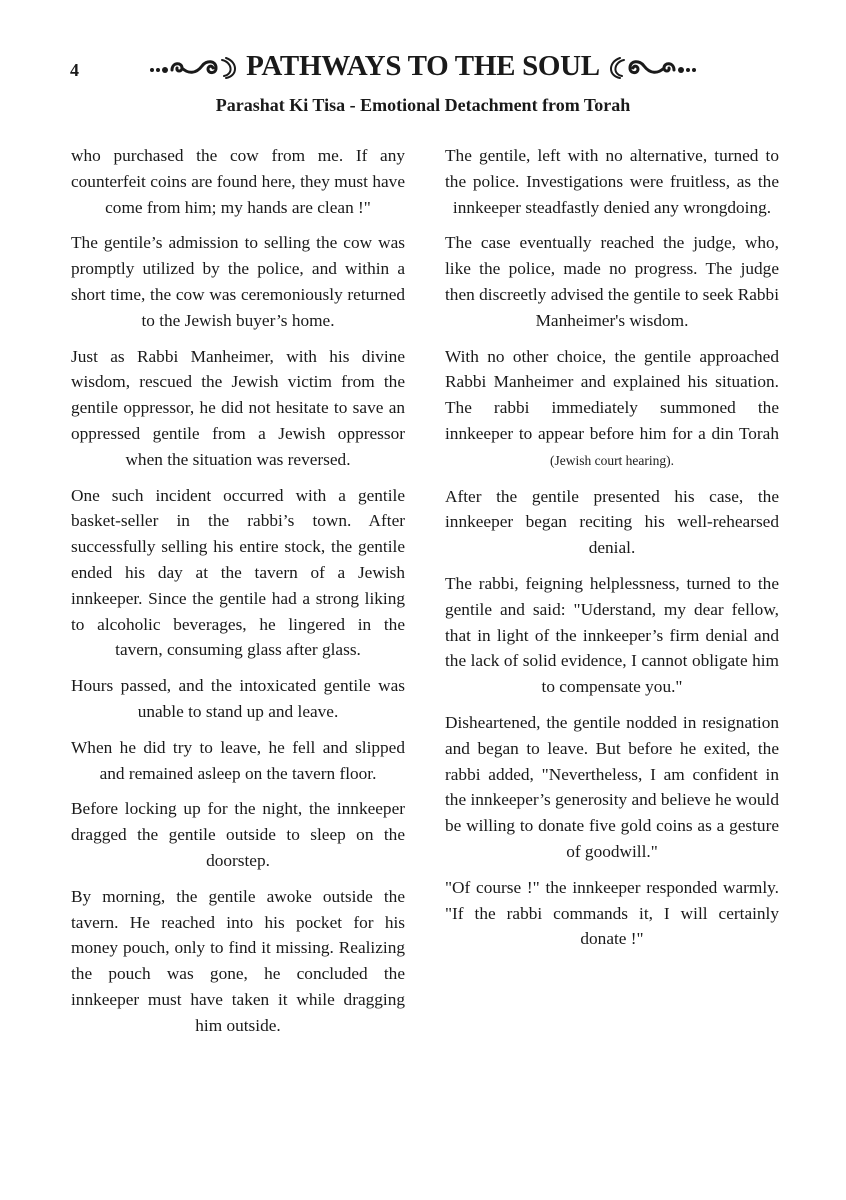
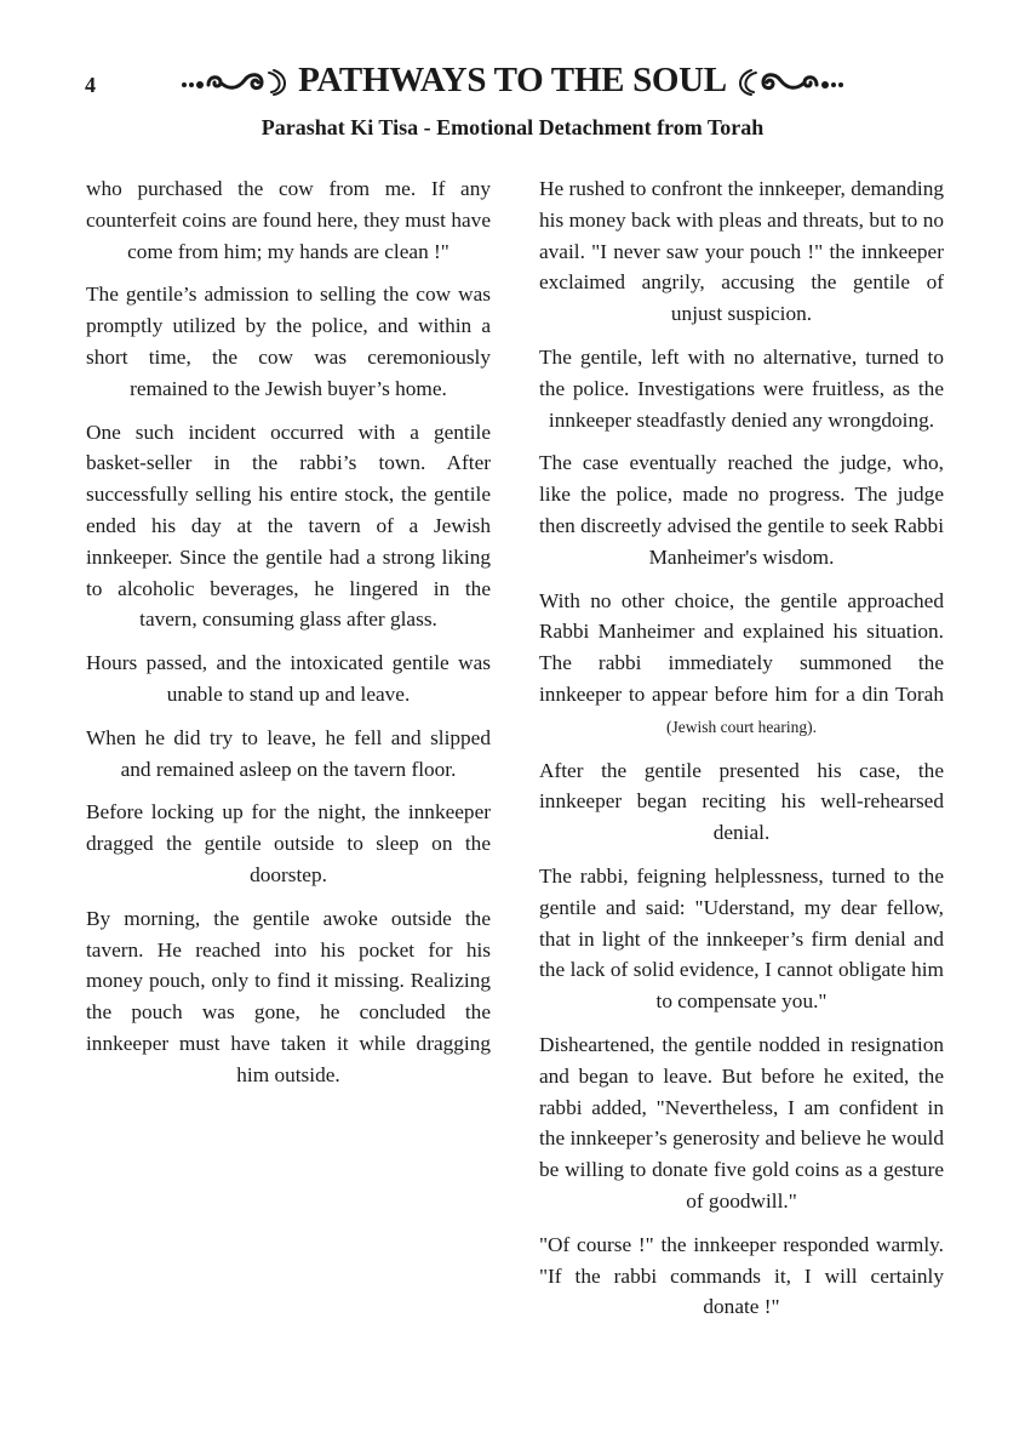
  4
  PATHWAYS TO THE SOUL
  Parashat Ki Tisa - Emotional Detachment from Torah
  who purchased the cow from me. If any counterfeit coins are found here, they must have come from him; my hands are clean !"
- The gentile’s admission to selling the cow was promptly utilized by the police, and within a short time, the cow was ceremoniously returned to the Jewish buyer’s home.
+ The gentile’s admission to selling the cow was promptly utilized by the police, and within a short time, the cow was ceremoniously remained to the Jewish buyer’s home.
- Just as Rabbi Manheimer, with his divine wisdom, rescued the Jewish victim from the gentile oppressor, he did not hesitate to save an oppressed gentile from a Jewish oppressor when the situation was reversed.
  One such incident occurred with a gentile basket-seller in the rabbi’s town. After successfully selling his entire stock, the gentile ended his day at the tavern of a Jewish innkeeper. Since the gentile had a strong liking to alcoholic beverages, he lingered in the tavern, consuming glass after glass.
  Hours passed, and the intoxicated gentile was unable to stand up and leave.
  When he did try to leave, he fell and slipped and remained asleep on the tavern floor.
  Before locking up for the night, the innkeeper dragged the gentile outside to sleep on the doorstep.
  By morning, the gentile awoke outside the tavern. He reached into his pocket for his money pouch, only to find it missing. Realizing the pouch was gone, he concluded the innkeeper must have taken it while dragging him outside.
+ He rushed to confront the innkeeper, demanding his money back with pleas and threats, but to no avail. "I never saw your pouch !" the innkeeper exclaimed angrily, accusing the gentile of unjust suspicion.
  The gentile, left with no alternative, turned to the police. Investigations were fruitless, as the innkeeper steadfastly denied any wrongdoing.
  The case eventually reached the judge, who, like the police, made no progress. The judge then discreetly advised the gentile to seek Rabbi Manheimer's wisdom.
  With no other choice, the gentile approached Rabbi Manheimer and explained his situation. The rabbi immediately summoned the innkeeper to appear before him for a din Torah (Jewish court hearing).
  After the gentile presented his case, the innkeeper began reciting his well-rehearsed denial.
  The rabbi, feigning helplessness, turned to the gentile and said: "Uderstand, my dear fellow, that in light of the innkeeper’s firm denial and the lack of solid evidence, I cannot obligate him to compensate you."
  Disheartened, the gentile nodded in resignation and began to leave. But before he exited, the rabbi added, "Nevertheless, I am confident in the innkeeper’s generosity and believe he would be willing to donate five gold coins as a gesture of goodwill."
  "Of course !" the innkeeper responded warmly. "If the rabbi commands it, I will certainly donate !"
